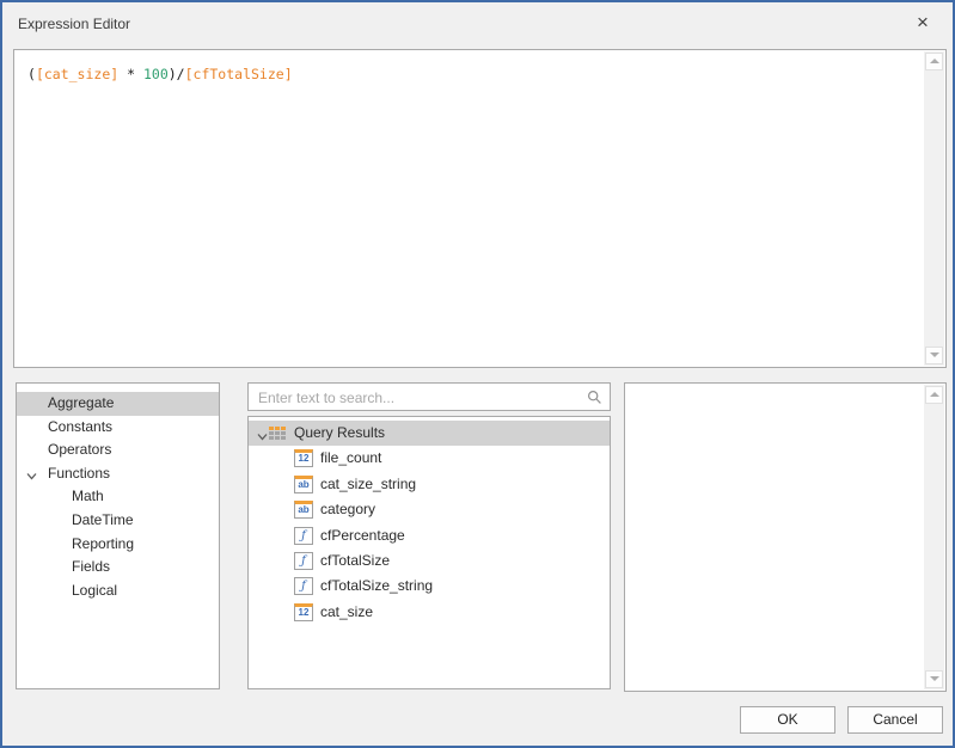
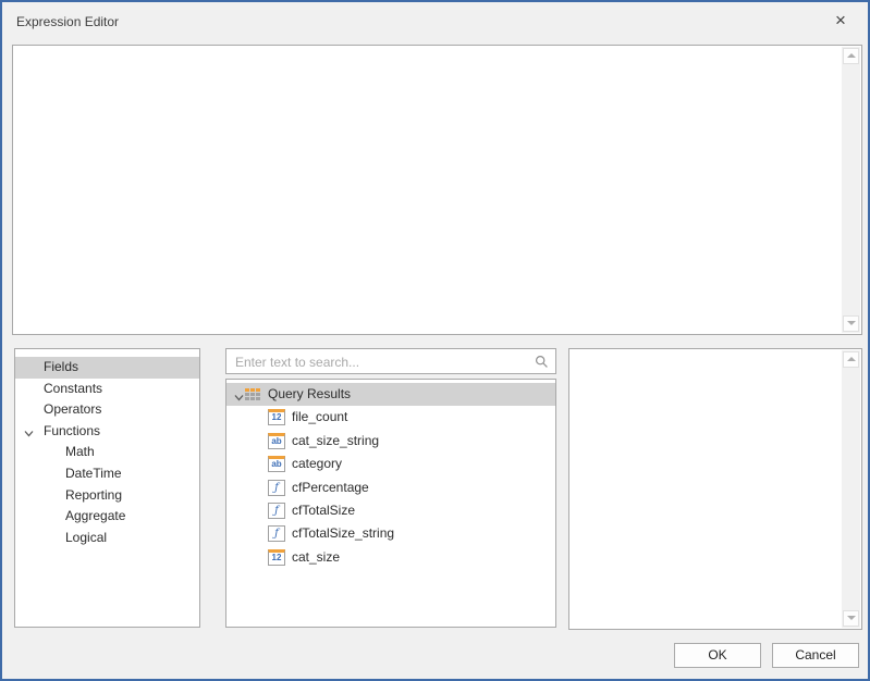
  Expression Editor
  ×
- ([cat_size] * 100)/[cfTotalSize]
- Aggregate
+ Fields
  Constants
  Operators
  Functions
  Math
  DateTime
  Reporting
- Fields
+ Aggregate
  Logical
  Enter text to search...
  Query Results
  12
  file_count
  ab
  cat_size_string
  ab
  category
  ƒ
  cfPercentage
  ƒ
  cfTotalSize
  ƒ
  cfTotalSize_string
  12
  cat_size
  OK
  Cancel
